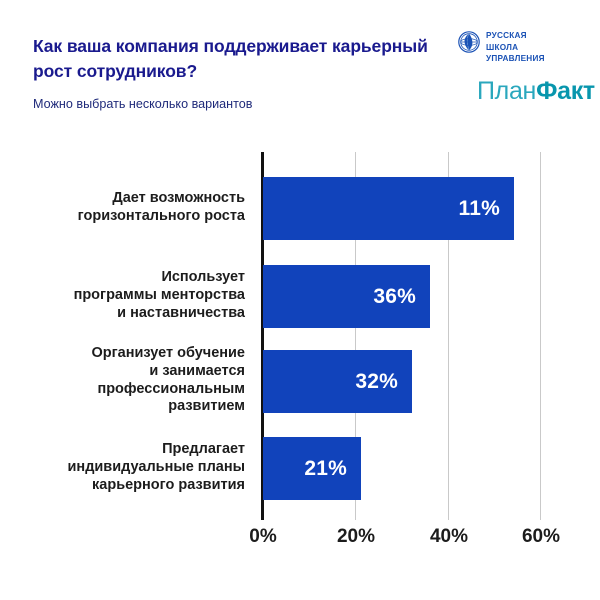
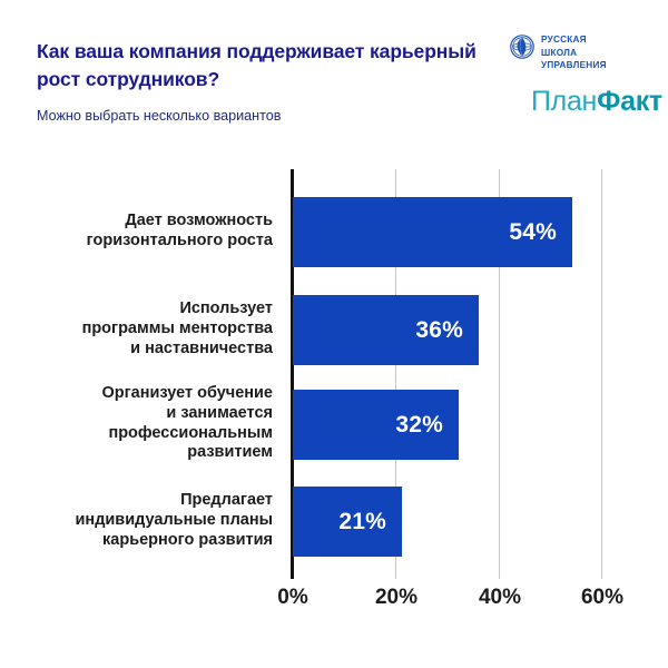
  Как ваша компания поддерживает карьерный рост сотрудников?
  Можно выбрать несколько вариантов
  РУССКАЯ
  ШКОЛА
  УПРАВЛЕНИЯ
  ПланФакт
  Дает возможность
  горизонтального роста
- 11%
+ 54%
  Использует
  программы менторства
  и наставничества
  36%
  Организует обучение
  и занимается
  профессиональным
  развитием
  32%
  Предлагает
  индивидуальные планы
  карьерного развития
  21%
  0%
  20%
  40%
  60%
